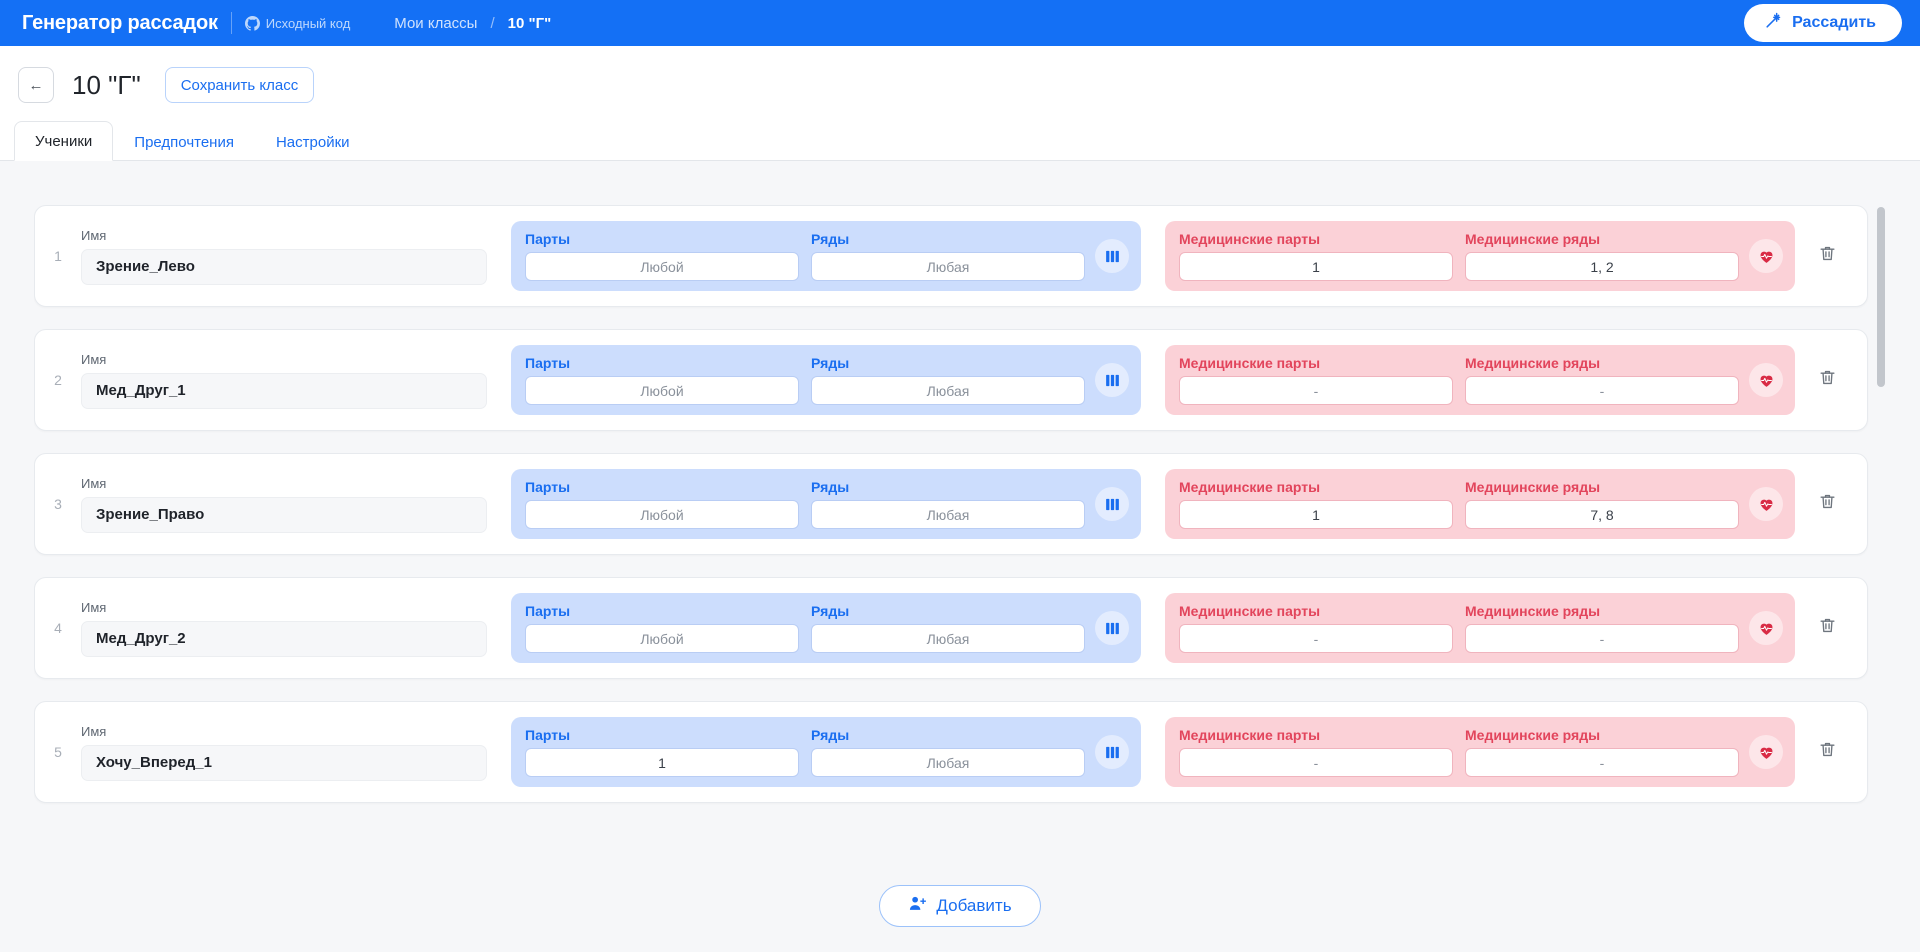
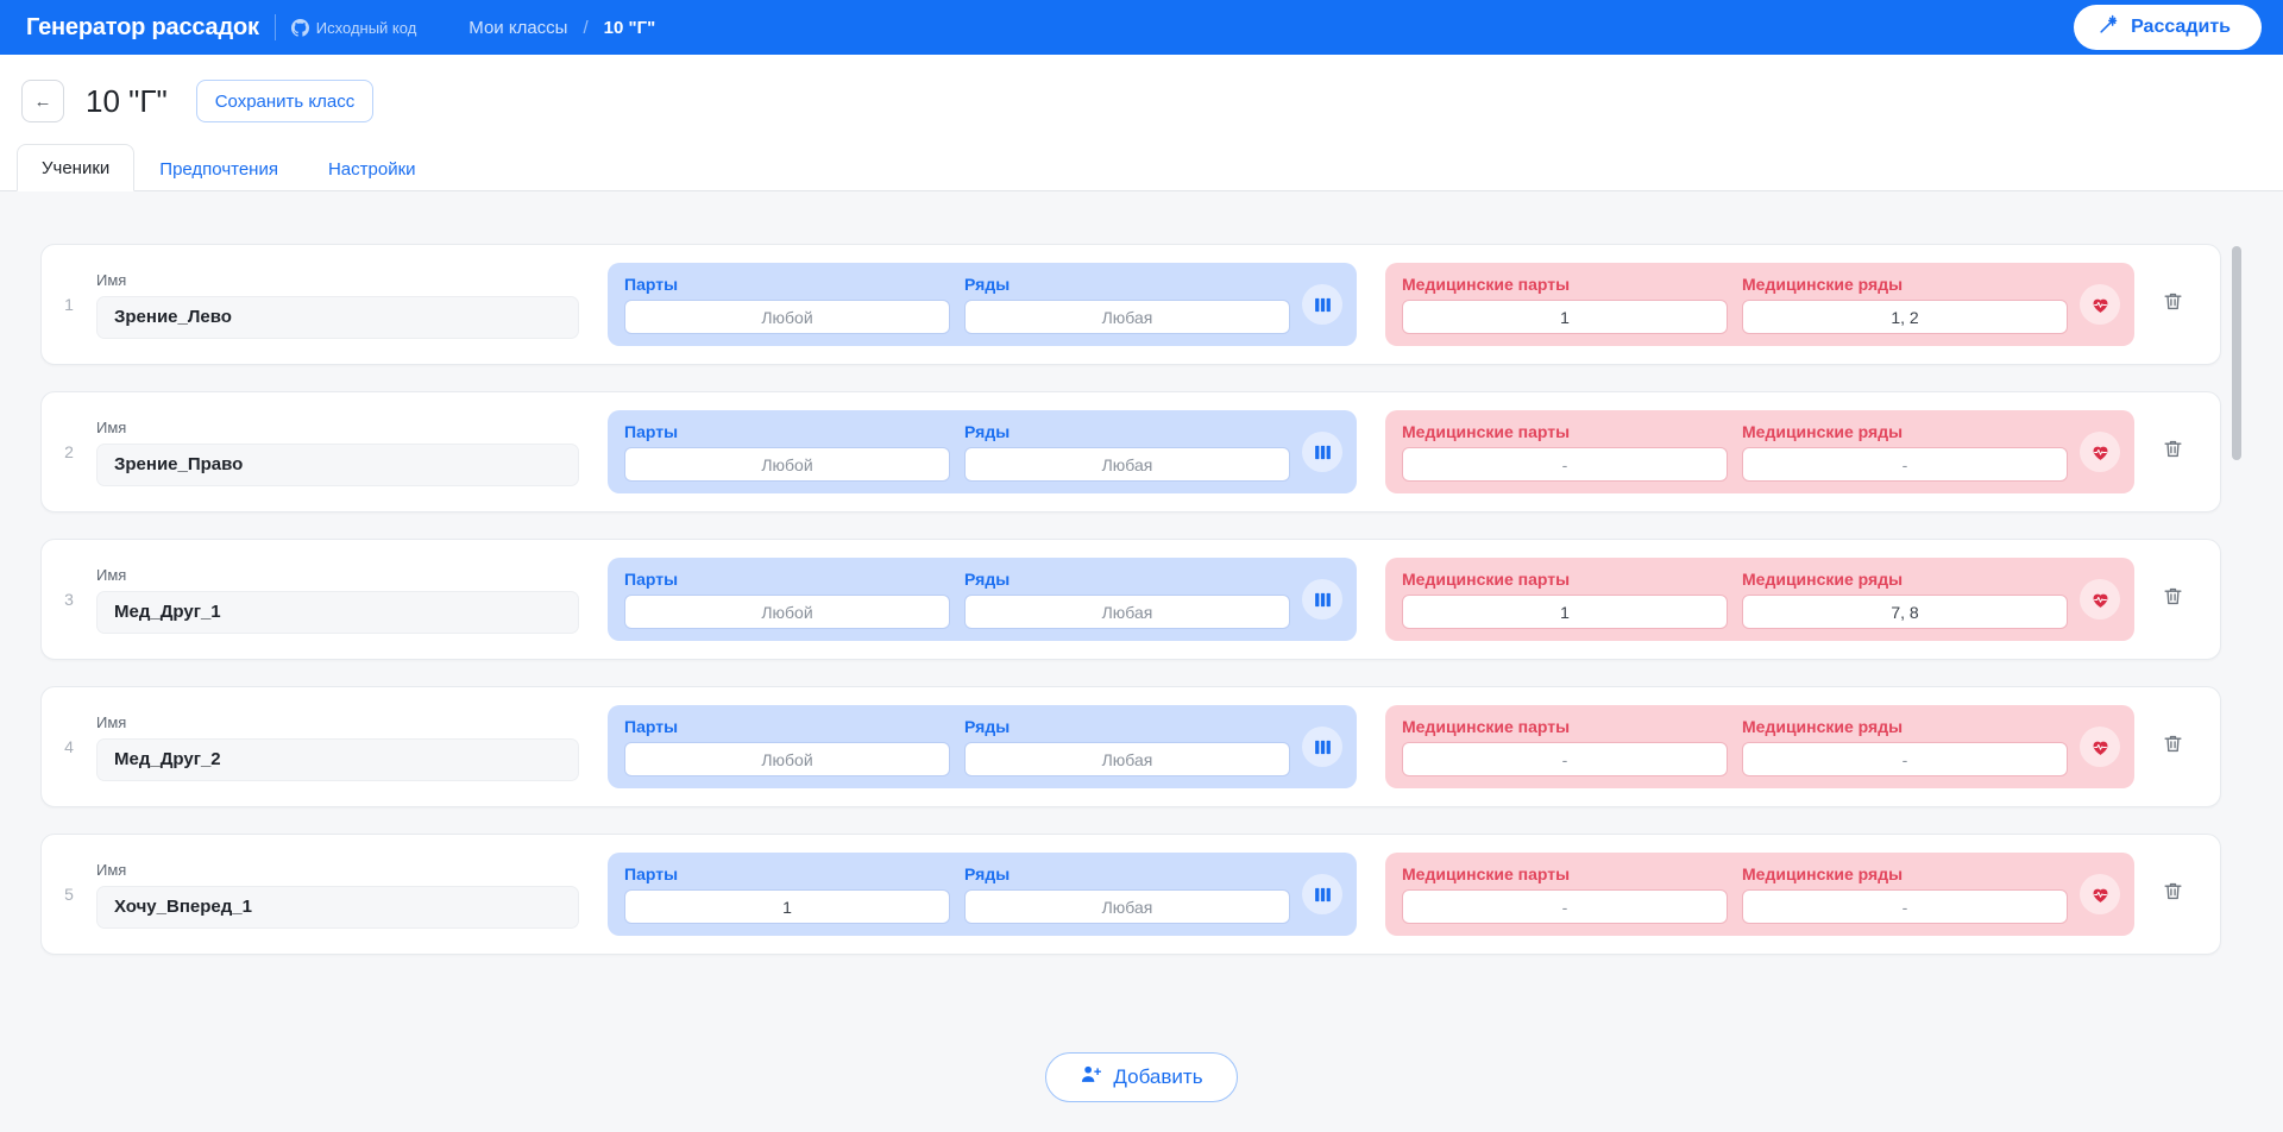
  Генератор рассадок
  Исходный код
  Мои классы
  /
  10 "Г"
  Рассадить
  ←
  10 "Г"
  Сохранить класс
  Ученики
  Предпочтения
  Настройки
  1
  Имя
  Зрение_Лево
  Парты
  Любой
  Ряды
  Любая
  Медицинские парты
  1
  Медицинские ряды
  1, 2
  2
  Имя
- Мед_Друг_1
+ Зрение_Право
  Парты
  Любой
  Ряды
  Любая
  Медицинские парты
  -
  Медицинские ряды
  -
  3
  Имя
- Зрение_Право
+ Мед_Друг_1
  Парты
  Любой
  Ряды
  Любая
  Медицинские парты
  1
  Медицинские ряды
  7, 8
  4
  Имя
  Мед_Друг_2
  Парты
  Любой
  Ряды
  Любая
  Медицинские парты
  -
  Медицинские ряды
  -
  5
  Имя
  Хочу_Вперед_1
  Парты
  1
  Ряды
  Любая
  Медицинские парты
  -
  Медицинские ряды
  -
  Добавить
